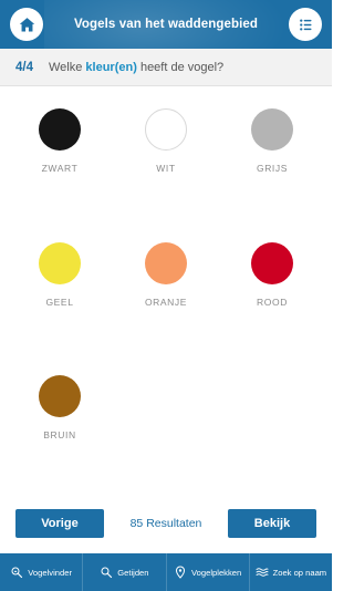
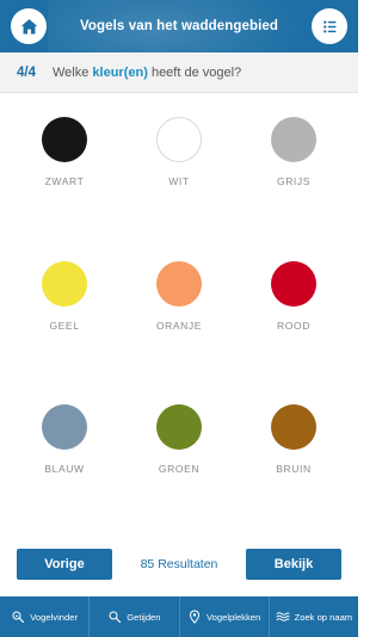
  Vogels van het waddengebied
  4/4
  Welke kleur(en) heeft de vogel?
  ZWART
  WIT
  GRIJS
  GEEL
  ORANJE
  ROOD
+ BLAUW
+ GROEN
  BRUIN
  Vorige
  85 Resultaten
  Bekijk
  Vogelvinder
  Getijden
  Vogelplekken
  Zoek op naam
